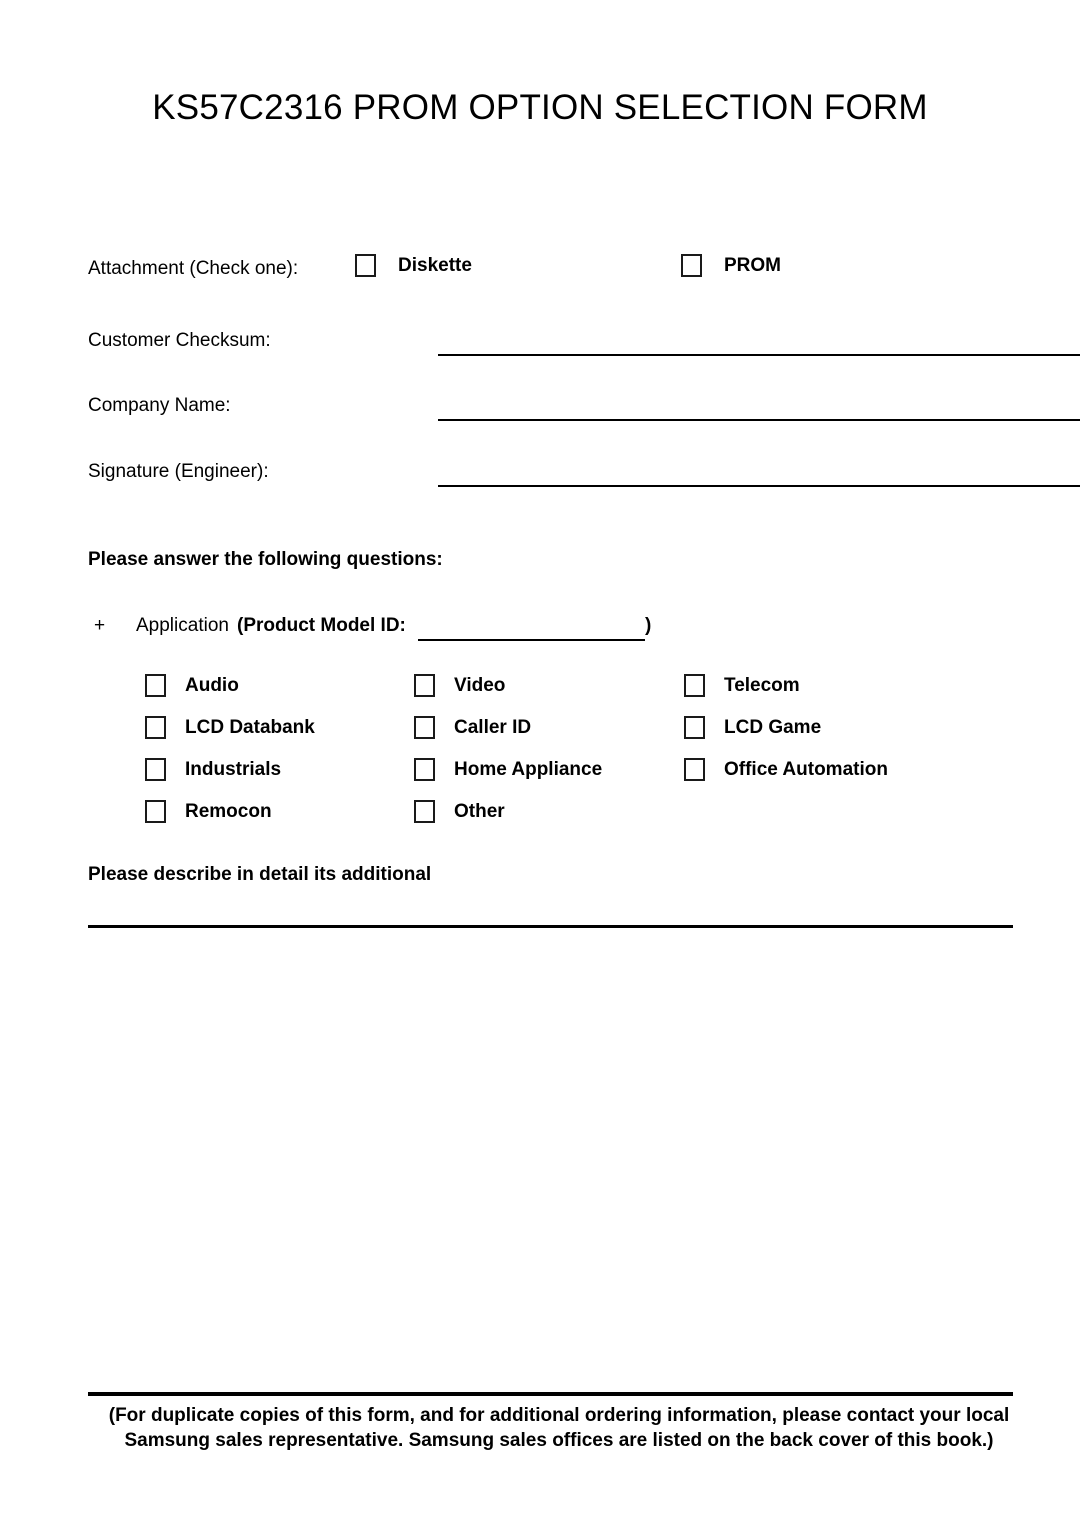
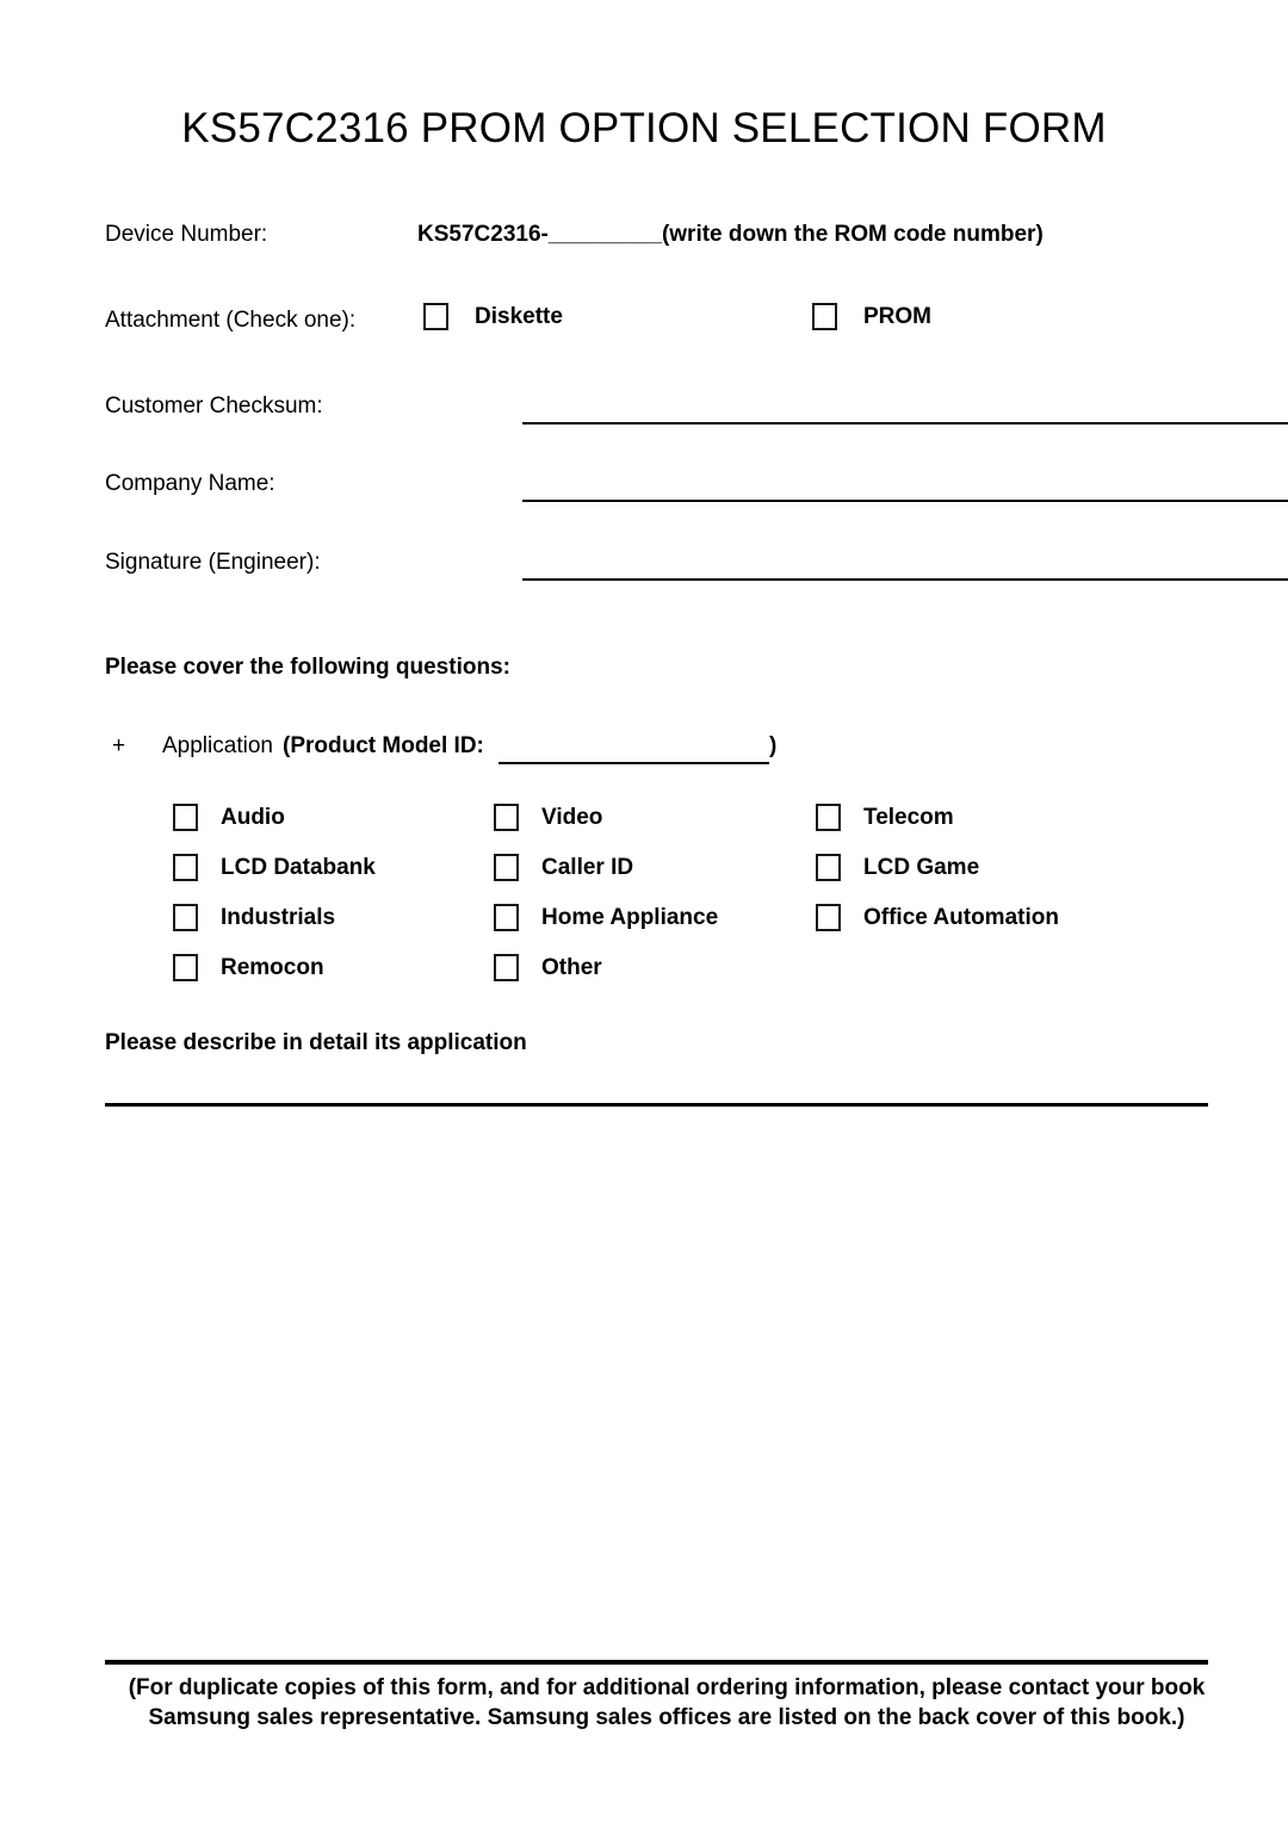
  KS57C2316 PROM OPTION SELECTION FORM
+ Device Number:
+ KS57C2316-_________(write down the ROM code number)
  Attachment (Check one):
  Diskette
  PROM
  Customer Checksum:
  Company Name:
  Signature (Engineer):
- Please answer the following questions:
+ Please cover the following questions:
  +
  Application
  (Product Model ID:
  )
  Audio
  Video
  Telecom
  LCD Databank
  Caller ID
  LCD Game
  Industrials
  Home Appliance
  Office Automation
  Remocon
  Other
- Please describe in detail its additional
+ Please describe in detail its application
- (For duplicate copies of this form, and for additional ordering information, please contact your local
+ (For duplicate copies of this form, and for additional ordering information, please contact your book
  Samsung sales representative. Samsung sales offices are listed on the back cover of this book.)
